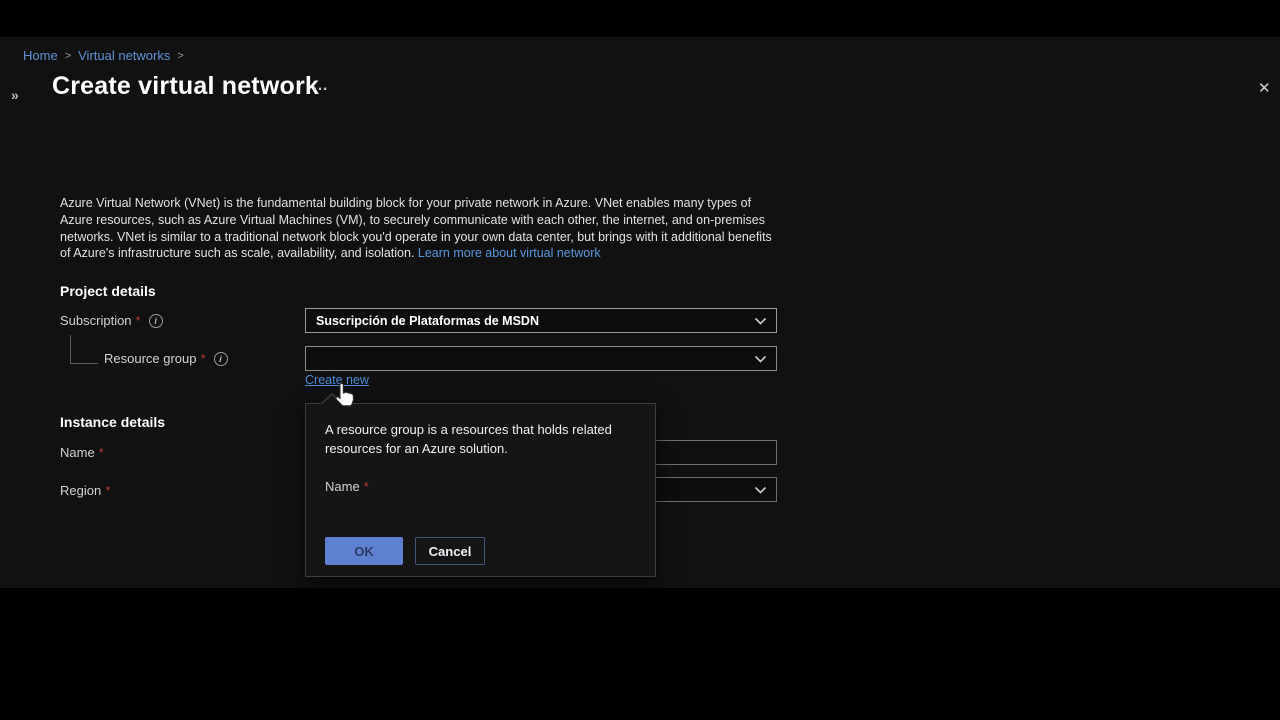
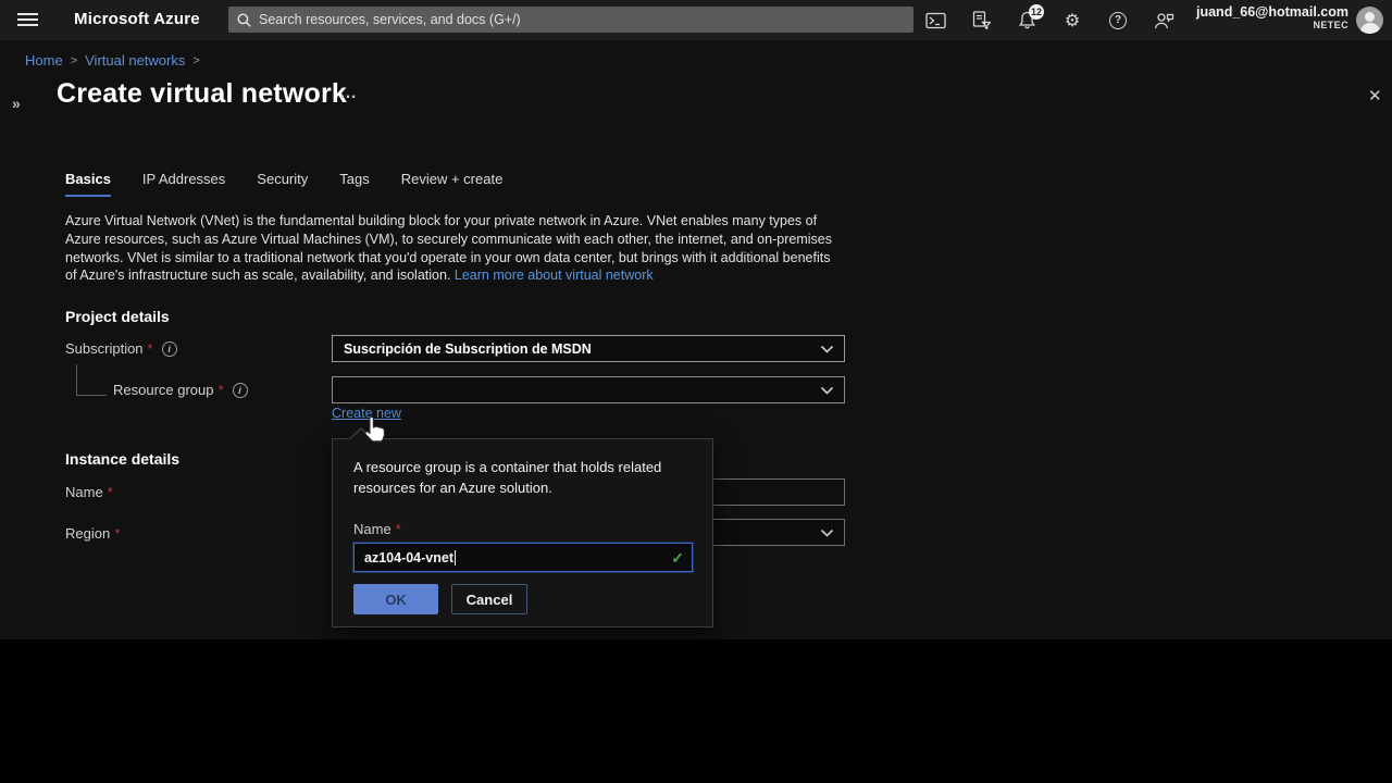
+ Microsoft Azure
+ Search resources, services, and docs (G+/)
+ 12
+ ⚙
+ ?
+ juand_66@hotmail.com
+ NETEC
  Home
  >
  Virtual networks
  >
  »
  Create virtual network
  …
  ✕
+ Basics
+ IP Addresses
+ Security
+ Tags
+ Review + create
- Azure Virtual Network (VNet) is the fundamental building block for your private network in Azure. VNet enables many types of Azure resources, such as Azure Virtual Machines (VM), to securely communicate with each other, the internet, and on-premises networks. VNet is similar to a traditional network block you'd operate in your own data center, but brings with it additional benefits of Azure's infrastructure such as scale, availability, and isolation. Learn more about virtual network
+ Azure Virtual Network (VNet) is the fundamental building block for your private network in Azure. VNet enables many types of Azure resources, such as Azure Virtual Machines (VM), to securely communicate with each other, the internet, and on-premises networks. VNet is similar to a traditional network that you'd operate in your own data center, but brings with it additional benefits of Azure's infrastructure such as scale, availability, and isolation. Learn more about virtual network
  Project details
  Subscription
- Suscripción de Plataformas de MSDN
+ Suscripción de Subscription de MSDN
  Resource group
  Create new
  Instance details
  Name
  Region
- A resource group is a resources that holds related resources for an Azure solution.
+ A resource group is a container that holds related resources for an Azure solution.
  Name
+ az104-04-vnet
+ ✓
  OK
  Cancel
